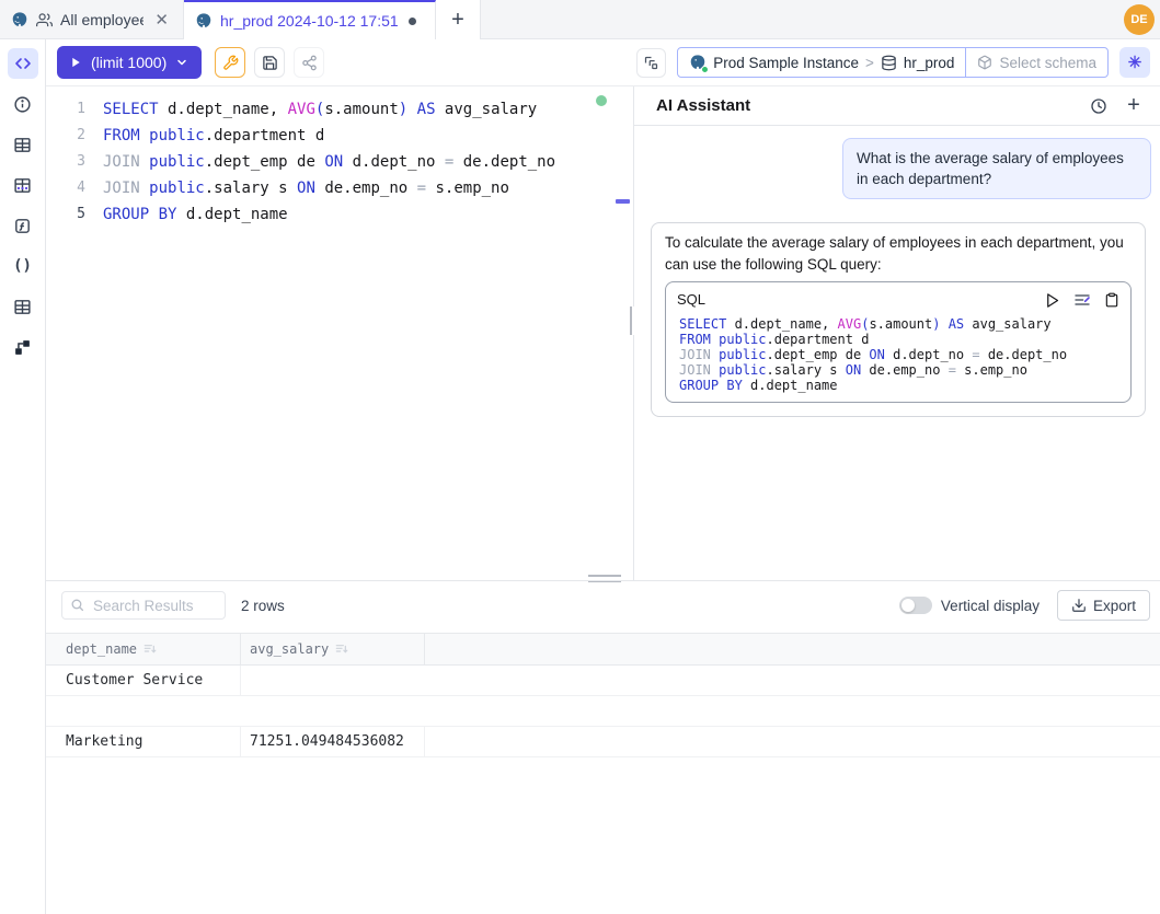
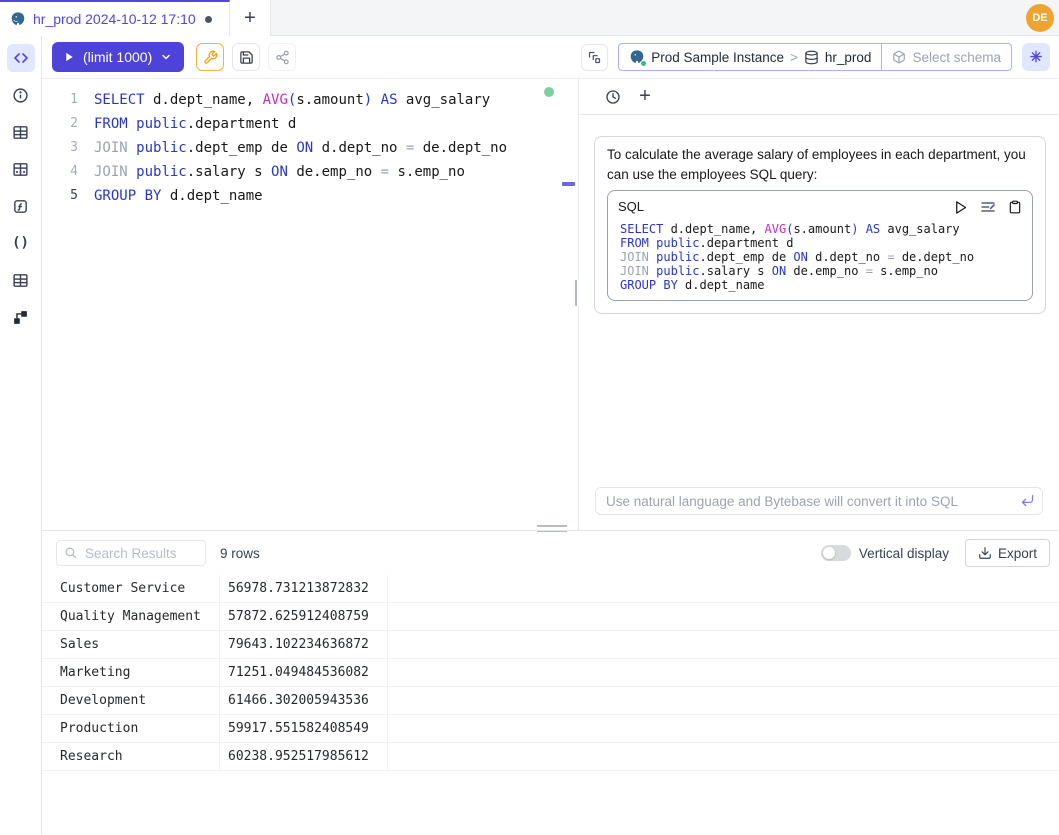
- All employee
- ✕
- hr_prod 2024-10-12 17:51
+ hr_prod 2024-10-12 17:10
  +
  DE
  ()
  (limit 1000)
  Prod Sample Instance
  >
  hr_prod
  Select schema
  ✳
  1
  SELECT d.dept_name, AVG(s.amount) AS avg_salary
  2
  FROM public.department d
  3
  JOIN public.dept_emp de ON d.dept_no = de.dept_no
  4
  JOIN public.salary s ON de.emp_no = s.emp_no
  5
  GROUP BY d.dept_name
- AI Assistant
  +
- What is the average salary of employees in each department?
- To calculate the average salary of employees in each department, you can use the following SQL query:
+ To calculate the average salary of employees in each department, you can use the employees SQL query:
  SQL
  SELECT d.dept_name, AVG(s.amount) AS avg_salary
  FROM public.department d
  JOIN public.dept_emp de ON d.dept_no = de.dept_no
  JOIN public.salary s ON de.emp_no = s.emp_no
  GROUP BY d.dept_name
+ Use natural language and Bytebase will convert it into SQL
  Search Results
- 2 rows
+ 9 rows
  Vertical display
  Export
- dept_name
- avg_salary
  Customer Service
+ 56978.731213872832
+ Quality Management
+ 57872.625912408759
+ Sales
+ 79643.102234636872
  Marketing
  71251.049484536082
+ Development
+ 61466.302005943536
+ Production
+ 59917.551582408549
+ Research
+ 60238.952517985612
